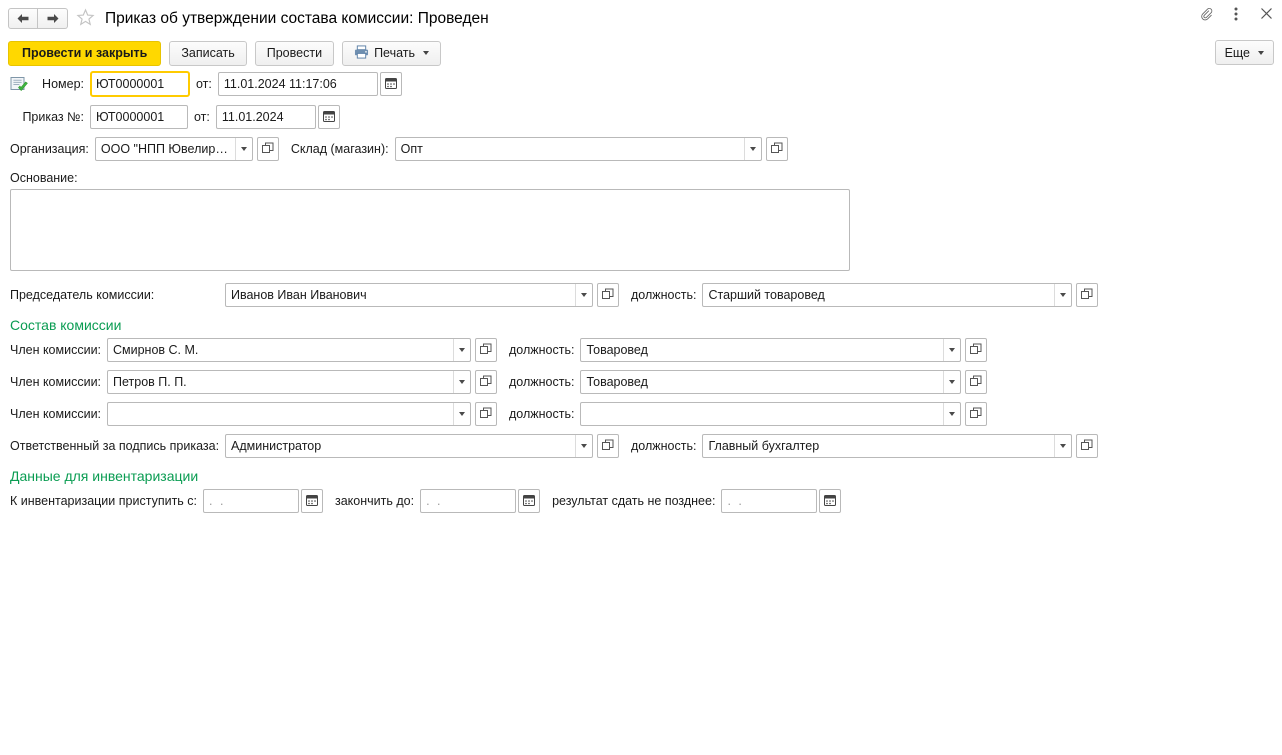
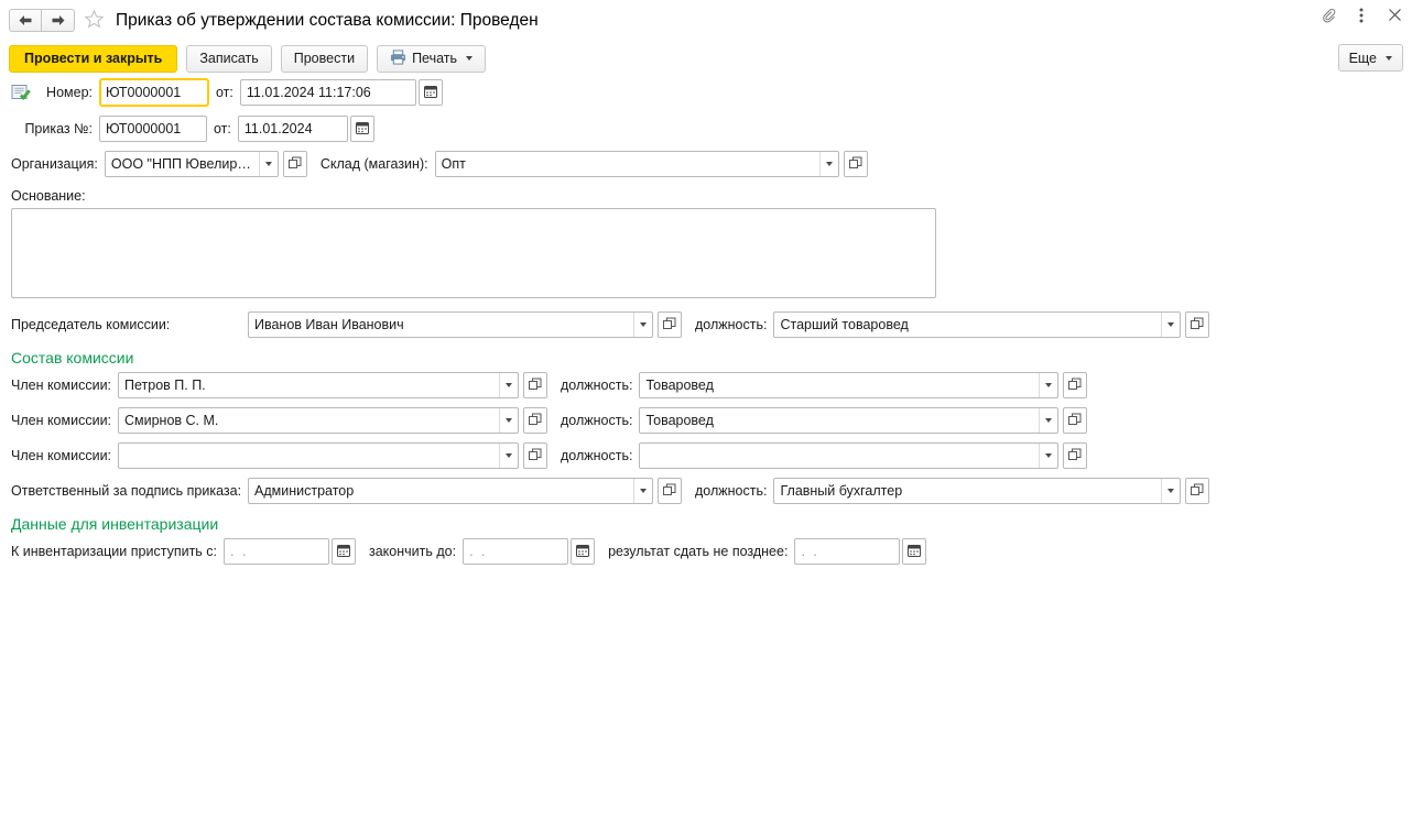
  Приказ об утверждении состава комиссии: Проведен
  Провести и закрыть
  Записать
  Провести
  Печать
  Еще
  Номер:
  ЮТ0000001
  от:
  11.01.2024 11:17:06
  Приказ №:
  ЮТ0000001
  от:
  11.01.2024
  Организация:
  ООО "НПП ЮвелирСо
  Склад (магазин):
  Опт
  Основание:
  Председатель комиссии:
  Иванов Иван Иванович
  должность:
  Старший товаровед
  Состав комиссии
  Член комиссии:
- Смирнов С. М.
+ Петров П. П.
  должность:
  Товаровед
  Член комиссии:
- Петров П. П.
+ Смирнов С. М.
  должность:
  Товаровед
  Член комиссии:
  должность:
  Ответственный за подпись приказа:
  Администратор
  должность:
  Главный бухгалтер
  Данные для инвентаризации
  К инвентаризации приступить с:
  . .
  закончить до:
  . .
  результат сдать не позднее:
  . .
